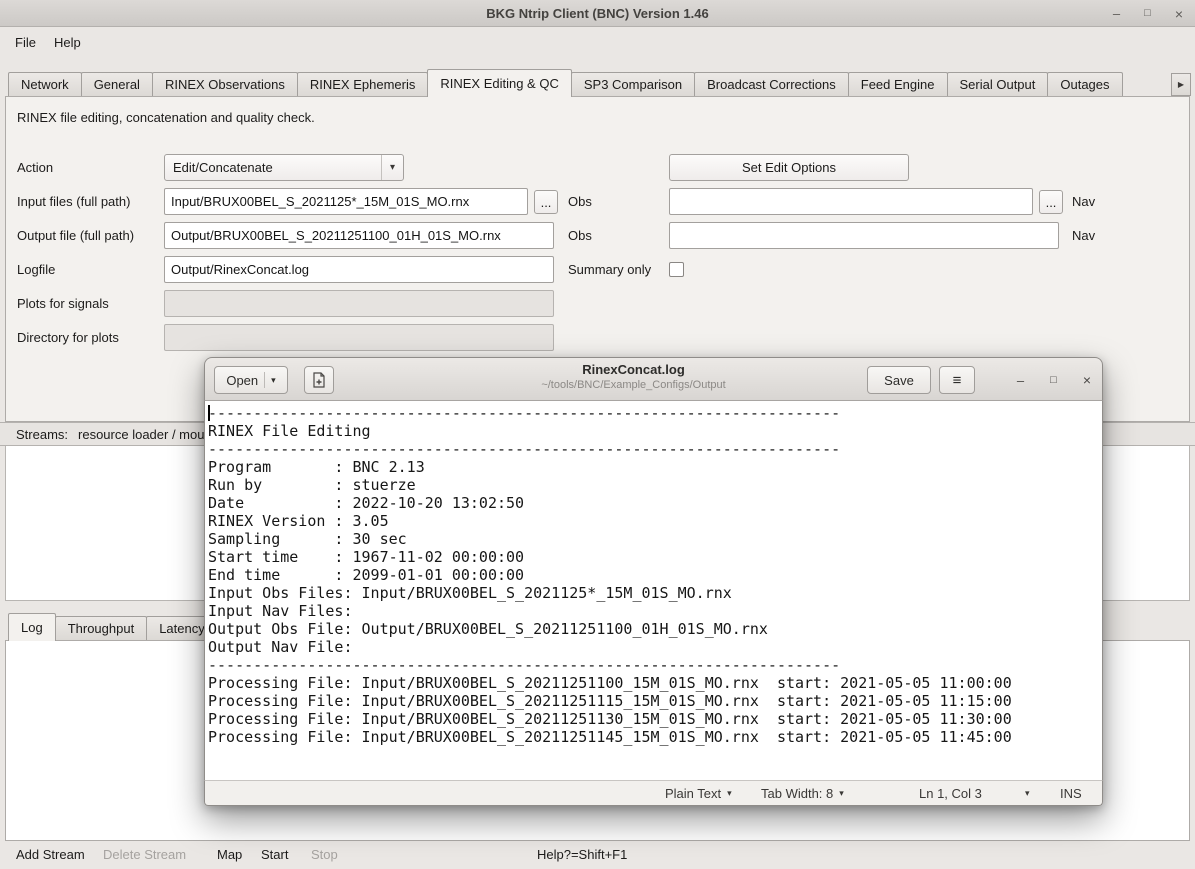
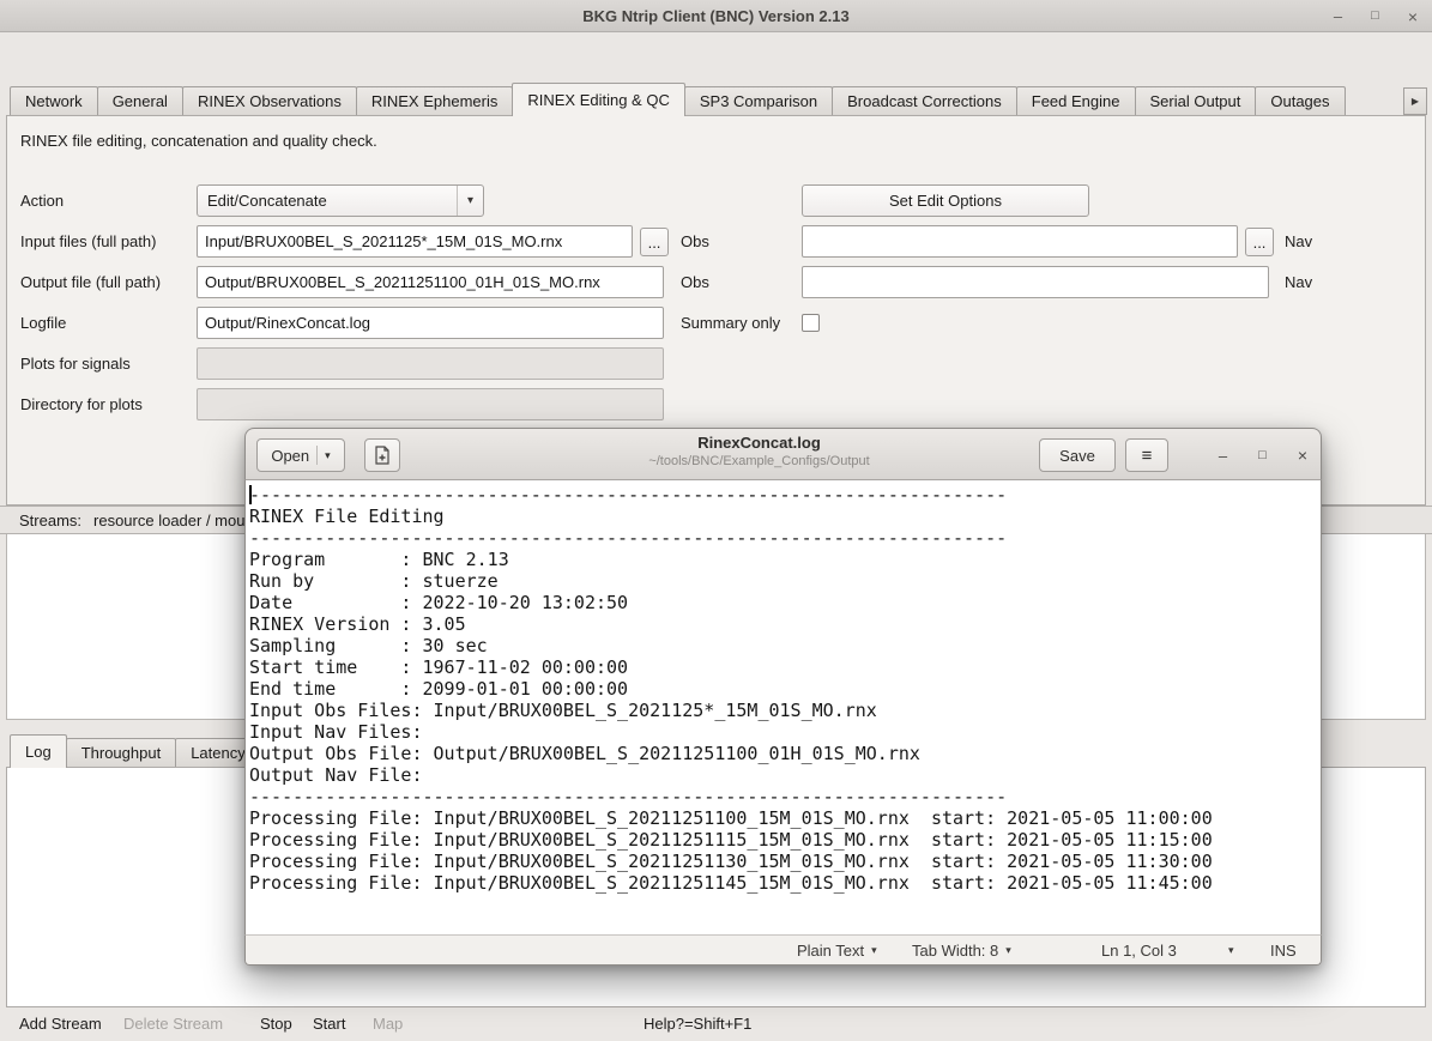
- BKG Ntrip Client (BNC) Version 1.46
+ BKG Ntrip Client (BNC) Version 2.13
  –
  □
  ×
- File
- Help
  Network
  General
  RINEX Observations
  RINEX Ephemeris
  RINEX Editing & QC
  SP3 Comparison
  Broadcast Corrections
  Feed Engine
  Serial Output
  Outages
  ▶
  RINEX file editing, concatenation and quality check.
  Action
  Edit/Concatenate
  ▾
  Set Edit Options
  Input files (full path)
  Input/BRUX00BEL_S_2021125*_15M_01S_MO.rnx
  ...
  Obs
  ...
  Nav
  Output file (full path)
  Output/BRUX00BEL_S_20211251100_01H_01S_MO.rnx
  Obs
  Nav
  Logfile
  Output/RinexConcat.log
  Summary only
  Plots for signals
  Directory for plots
  Streams:
  resource loader / mou
  Log
  Throughput
  Latency
  Add Stream
  Delete Stream
- Map
+ Stop
  Start
- Stop
+ Map
  Help?=Shift+F1
  Open
  ▾
  RinexConcat.log
  ~/tools/BNC/Example_Configs/Output
  Save
  ≡
  –
  □
  ×
  ----------------------------------------------------------------------
  RINEX File Editing
  ----------------------------------------------------------------------
  Program : BNC 2.13
  Run by : stuerze
  Date : 2022-10-20 13:02:50
  RINEX Version : 3.05
  Sampling : 30 sec
  Start time : 1967-11-02 00:00:00
  End time : 2099-01-01 00:00:00
  Input Obs Files: Input/BRUX00BEL_S_2021125*_15M_01S_MO.rnx
  Input Nav Files:
  Output Obs File: Output/BRUX00BEL_S_20211251100_01H_01S_MO.rnx
  Output Nav File:
  ----------------------------------------------------------------------
  Processing File: Input/BRUX00BEL_S_20211251100_15M_01S_MO.rnx start: 2021-05-05 11:00:00
  Processing File: Input/BRUX00BEL_S_20211251115_15M_01S_MO.rnx start: 2021-05-05 11:15:00
  Processing File: Input/BRUX00BEL_S_20211251130_15M_01S_MO.rnx start: 2021-05-05 11:30:00
  Processing File: Input/BRUX00BEL_S_20211251145_15M_01S_MO.rnx start: 2021-05-05 11:45:00
  Plain Text
  ▾
  Tab Width: 8
  ▾
  Ln 1, Col 3
  ▾
  INS
